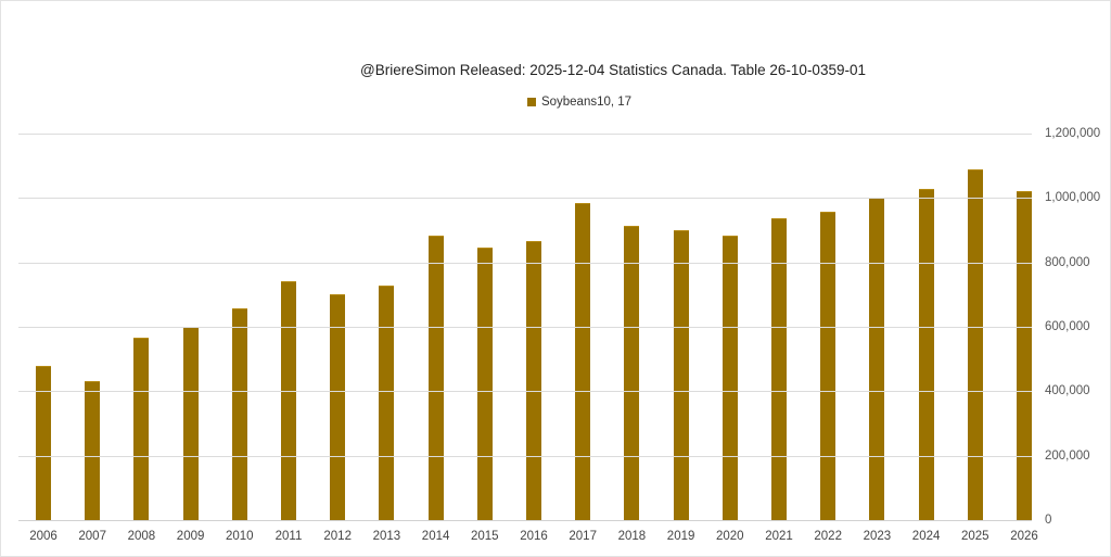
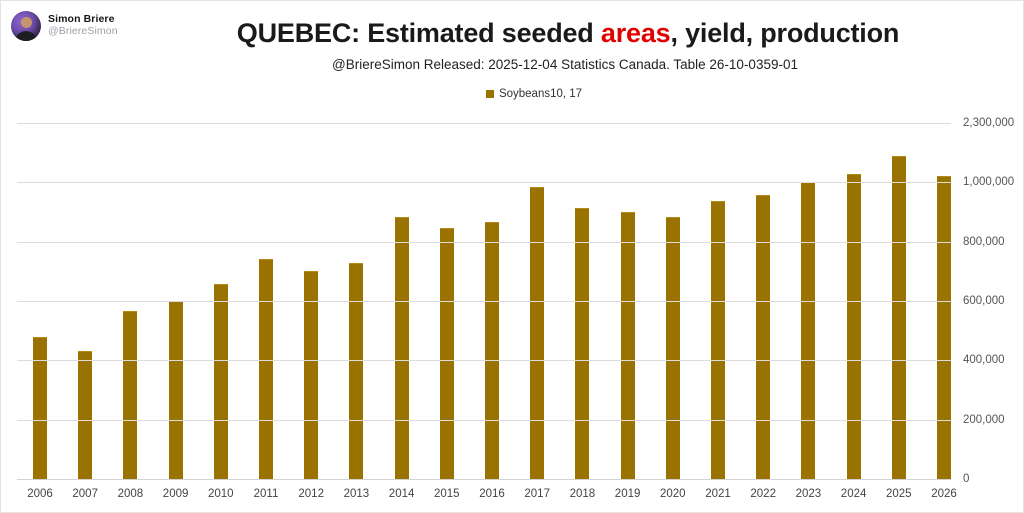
+ Simon Briere
+ @BriereSimon
+ QUEBEC: Estimated seeded areas, yield, production
  @BriereSimon Released: 2025-12-04 Statistics Canada. Table 26-10-0359-01
  Soybeans10, 17
- 1,200,000
+ 2,300,000
  1,000,000
  800,000
  600,000
  400,000
  200,000
  0
  2006
  2007
  2008
  2009
  2010
  2011
  2012
  2013
  2014
  2015
  2016
  2017
  2018
  2019
  2020
  2021
  2022
  2023
  2024
  2025
  2026
